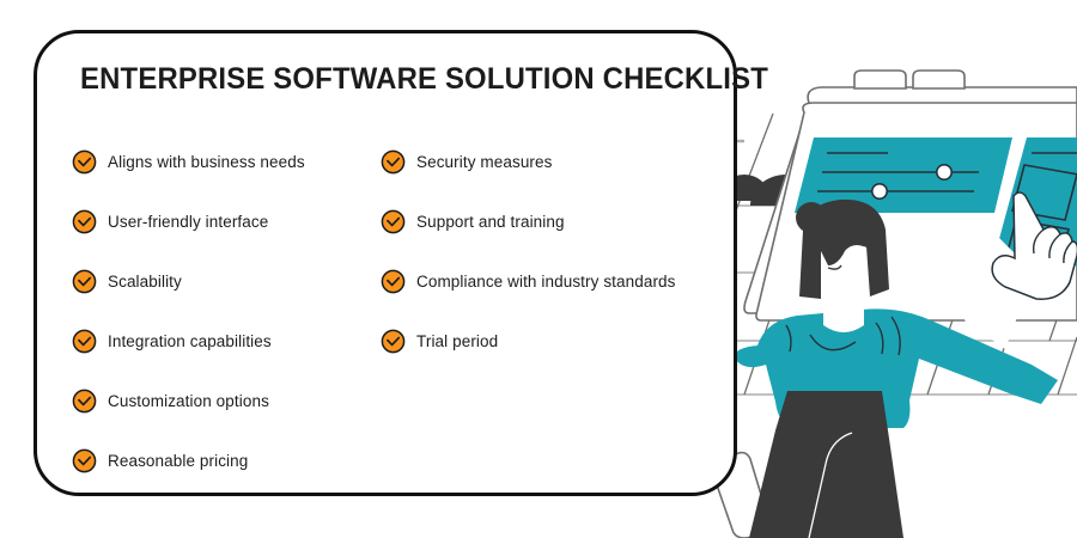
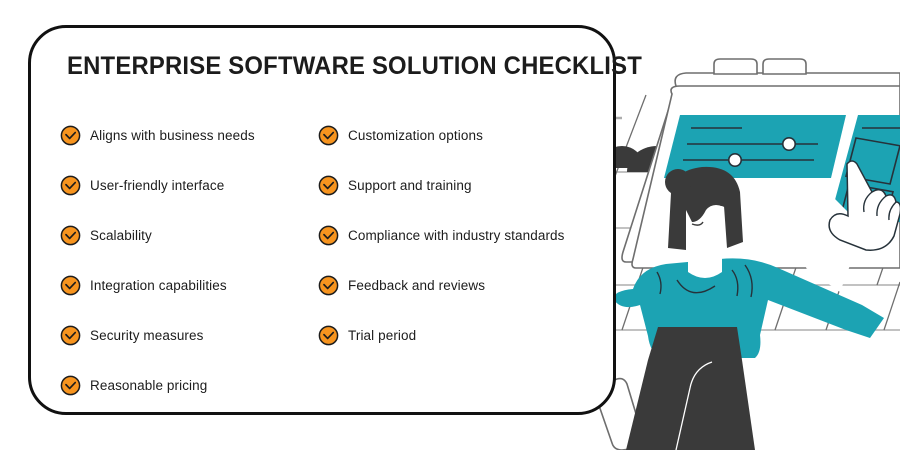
  ENTERPRISE SOFTWARE SOLUTION CHECKLIST
  Aligns with business needs
  User-friendly interface
  Scalability
  Integration capabilities
- Customization options
+ Security measures
  Reasonable pricing
- Security measures
+ Customization options
  Support and training
  Compliance with industry standards
+ Feedback and reviews
  Trial period
